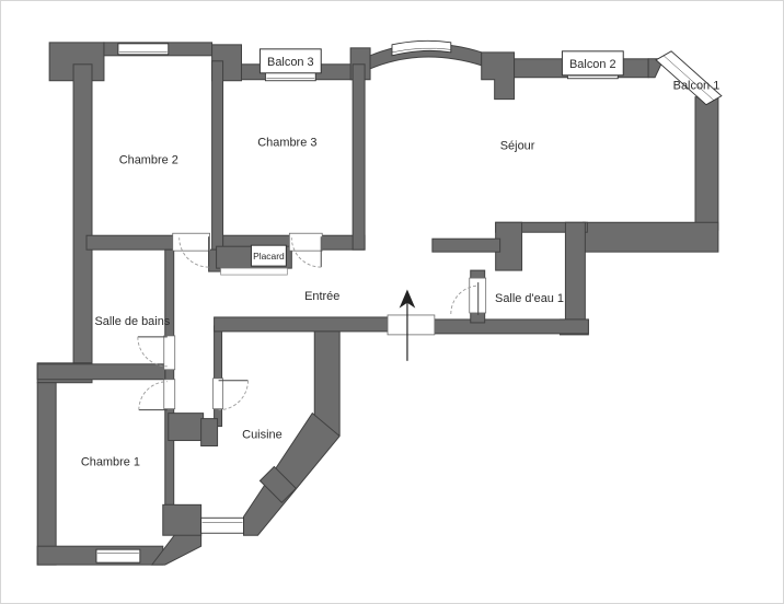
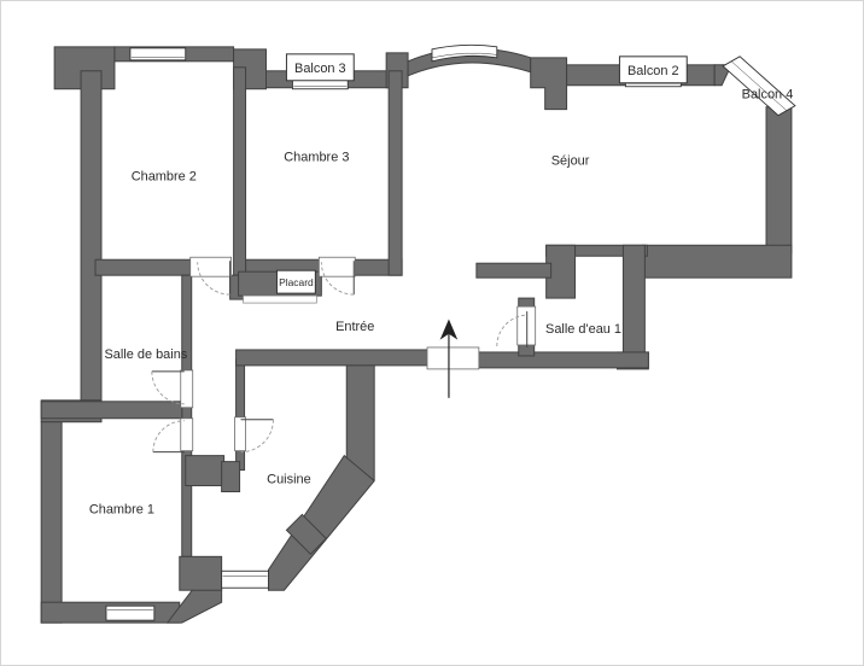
  Balcon 3
  Balcon 2
- Balcon 1
+ Balcon 4
  Chambre 2
  Chambre 3
  Séjour
  Entrée
  Salle d'eau 1
  Salle de bains
  Chambre 1
  Cuisine
  Placard
